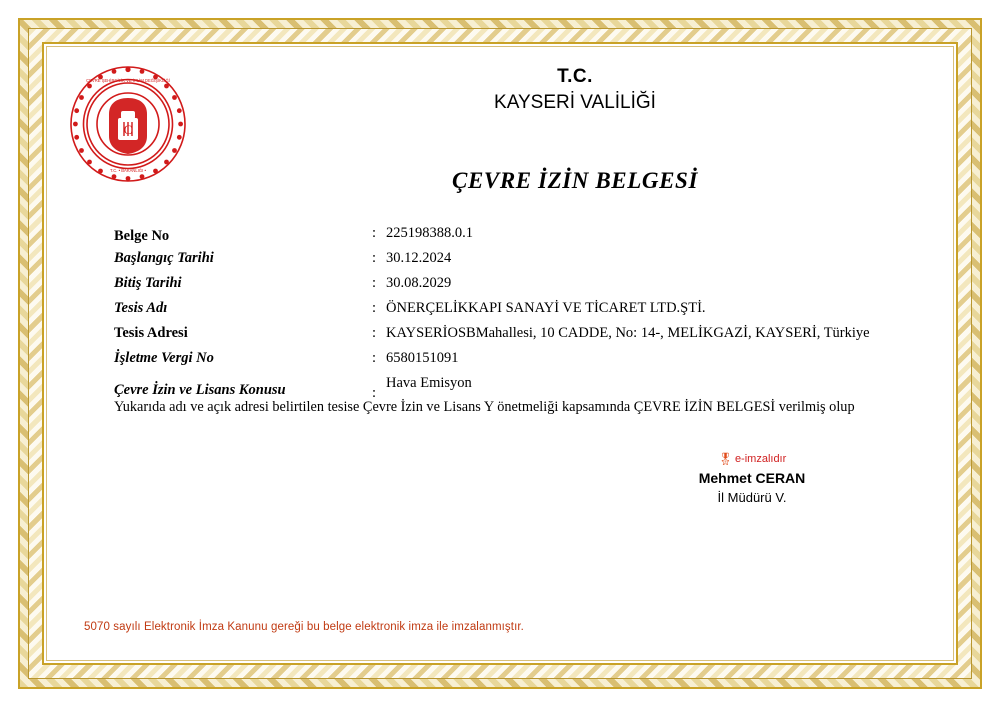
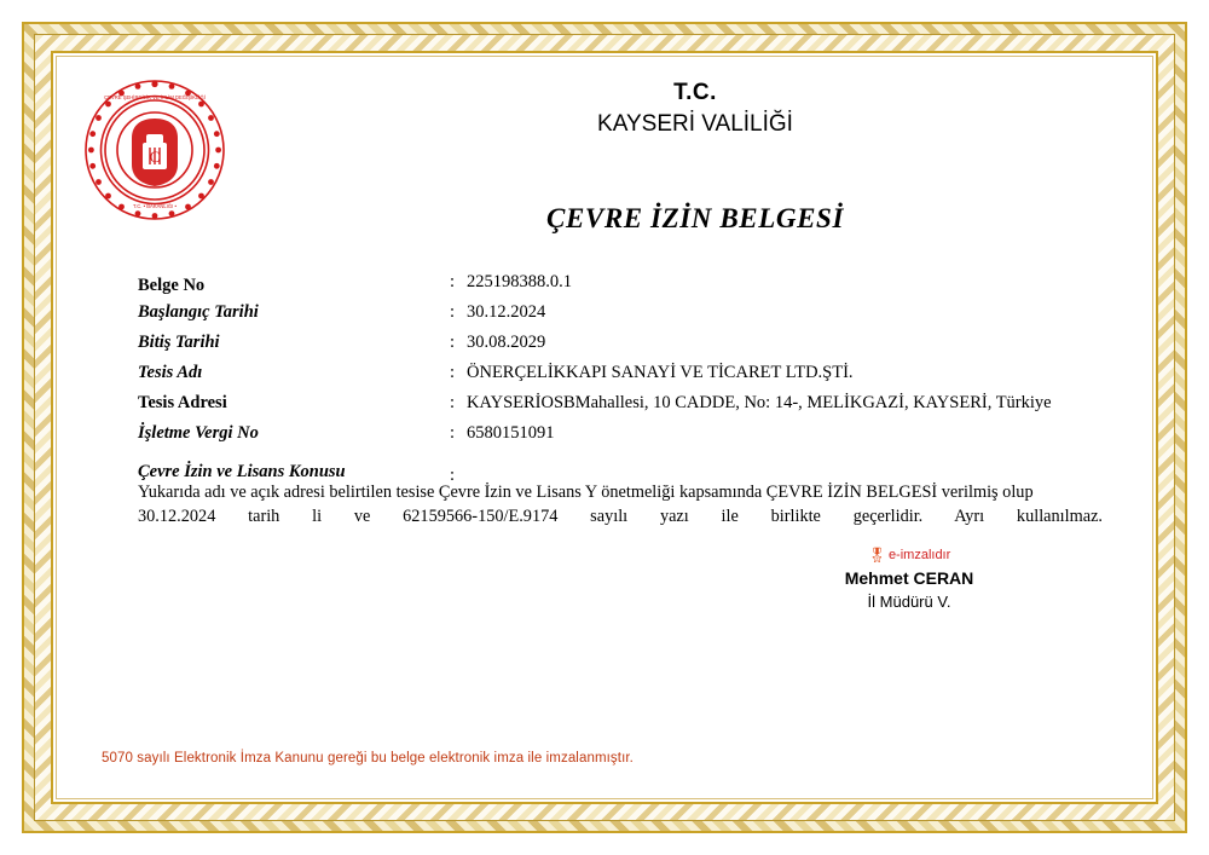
  C
  T.C.
  KAYSERİ VALİLİĞİ
  ÇEVRE İZİN BELGESİ
  Belge No
  :
  225198388.0.1
  Başlangıç Tarihi
  :
  30.12.2024
  Bitiş Tarihi
  :
  30.08.2029
  Tesis Adı
  :
  ÖNERÇELİKKAPI SANAYİ VE TİCARET LTD.ŞTİ.
  Tesis Adresi
  :
  KAYSERİOSBMahallesi, 10 CADDE, No: 14-, MELİKGAZİ, KAYSERİ, Türkiye
  İşletme Vergi No
  :
  6580151091
  Çevre İzin ve Lisans Konusu
  :
- Hava Emisyon
  Yukarıda adı ve açık adresi belirtilen tesise Çevre İzin ve Lisans Y önetmeliği kapsamında ÇEVRE İZİN BELGESİ verilmiş olup
+ 30.12.2024 tarih li ve 62159566-150/E.9174 sayılı yazı ile birlikte geçerlidir. Ayrı kullanılmaz.
  🎖 e-imzalıdır
  Mehmet CERAN
  İl Müdürü V.
  5070 sayılı Elektronik İmza Kanunu gereği bu belge elektronik imza ile imzalanmıştır.
